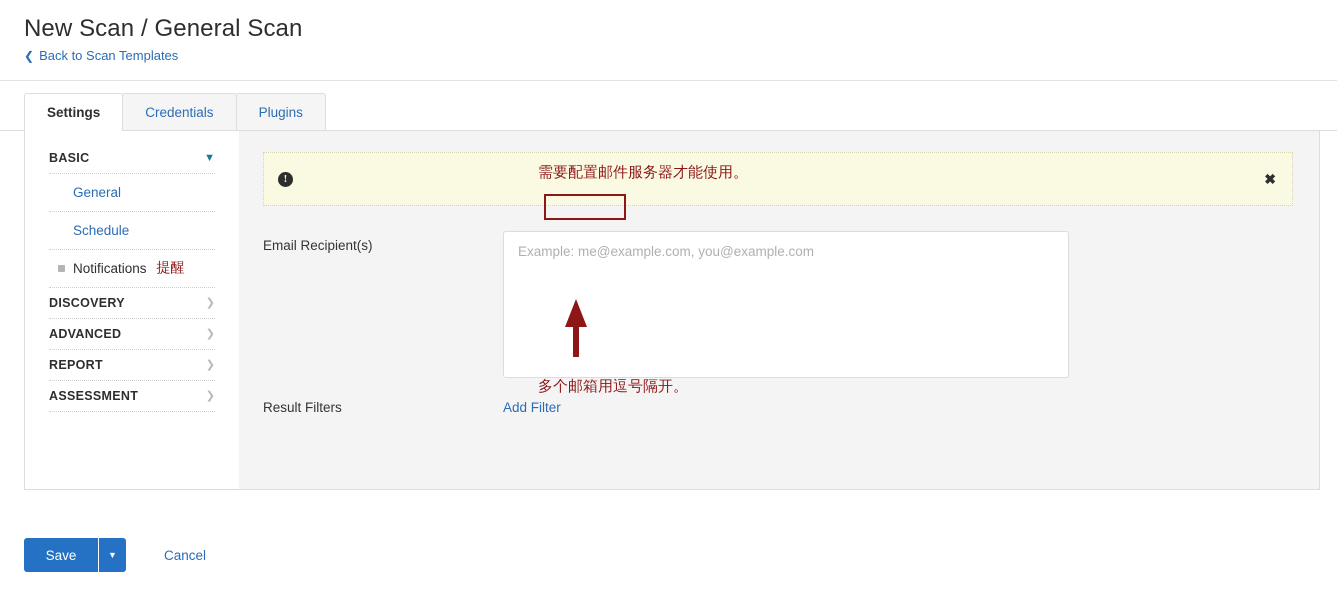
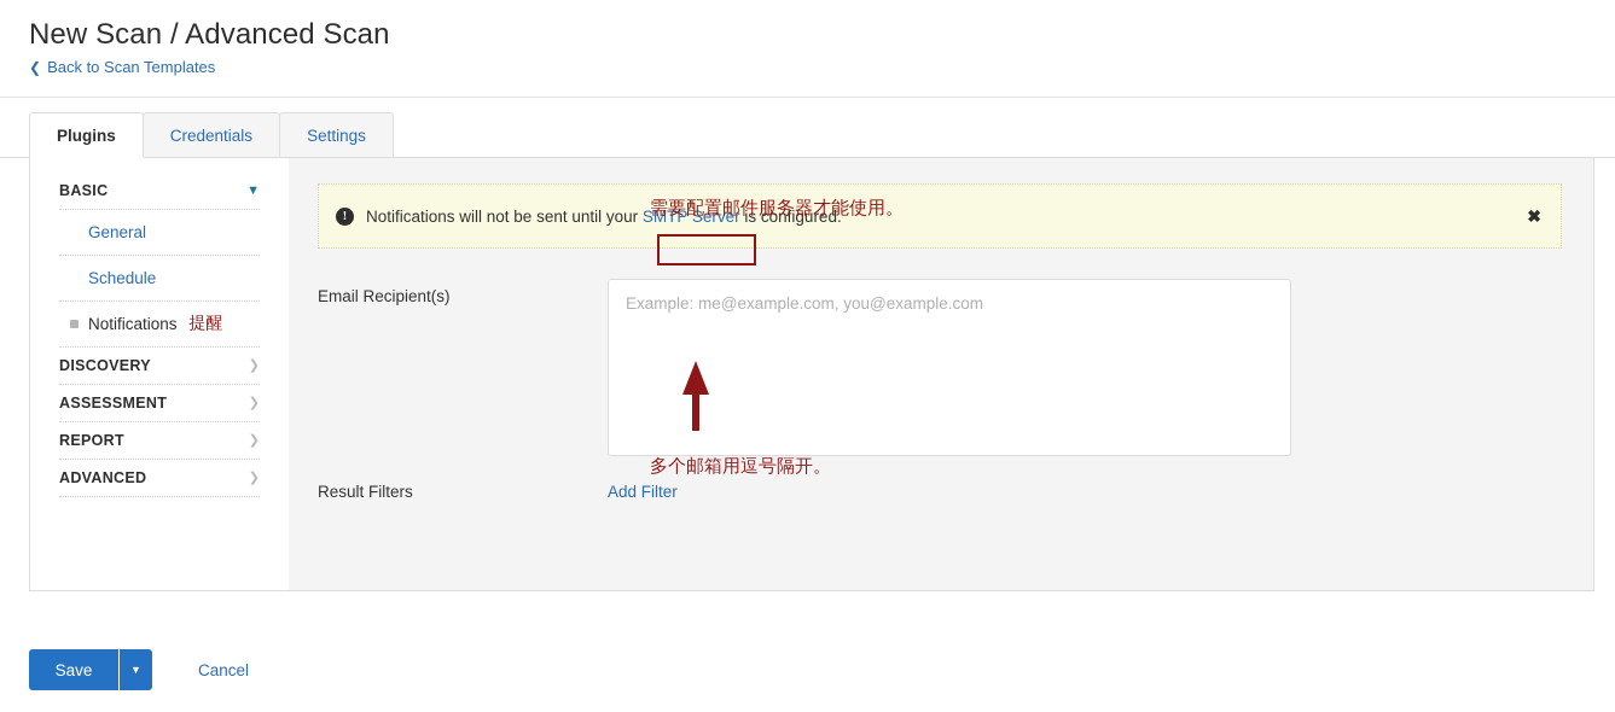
- New Scan / General Scan
+ New Scan / Advanced Scan
  ❮
  Back to Scan Templates
- Settings
+ Plugins
  Credentials
- Plugins
+ Settings
  BASIC
  ▼
  General
  Schedule
  Notifications
  提醒
  DISCOVERY
  ❯
- ADVANCED
+ ASSESSMENT
  ❯
  REPORT
  ❯
- ASSESSMENT
+ ADVANCED
  ❯
  !
+ Notifications will not be sent until your SMTP Server is configured.
  ✖
  Email Recipient(s)
  Example: me@example.com, you@example.com
  Result Filters
  Add Filter
  需要配置邮件服务器才能使用。
  多个邮箱用逗号隔开。
  Save
  ▼
  Cancel
